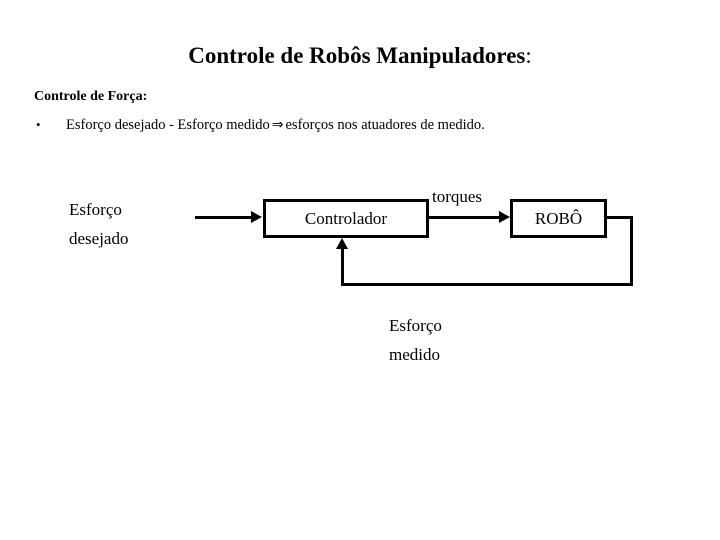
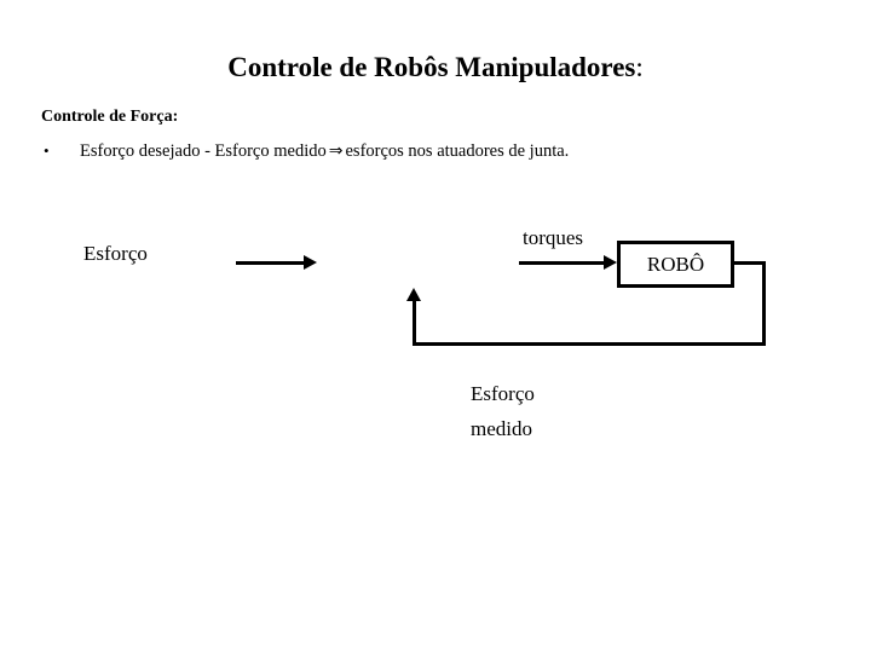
  Controle de Robôs Manipuladores:
  Controle de Força:
- • Esforço desejado - Esforço medido ⇒ esforços nos atuadores de medido.
+ • Esforço desejado - Esforço medido ⇒ esforços nos atuadores de junta.
  Esforço
- desejado
- Controlador
  torques
  ROBÔ
  Esforço
  medido
